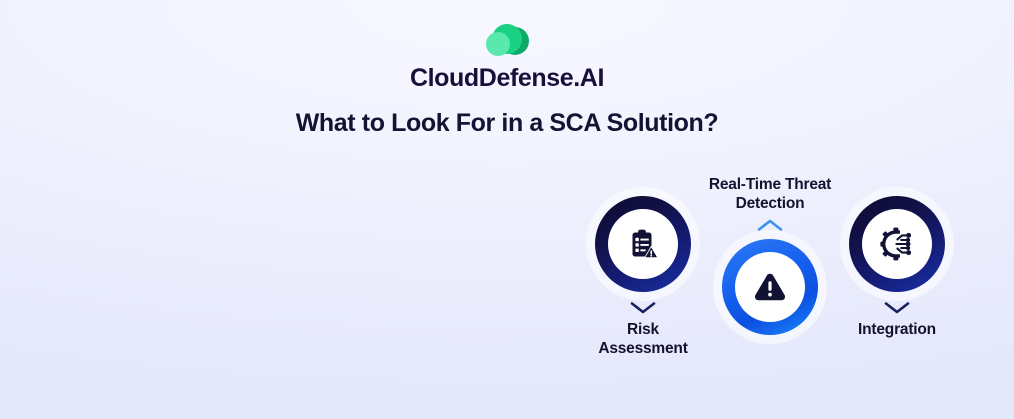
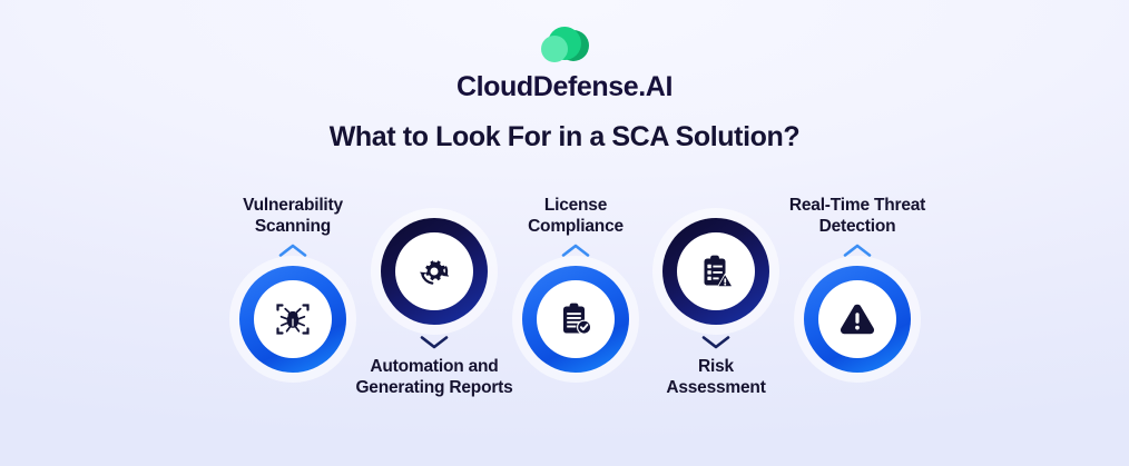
  CloudDefense.AI
  What to Look For in a SCA Solution?
+ Vulnerability
+ Scanning
+ Automation and
+ Generating Reports
+ License
+ Compliance
  Risk
  Assessment
  Real-Time Threat
  Detection
- Integration
